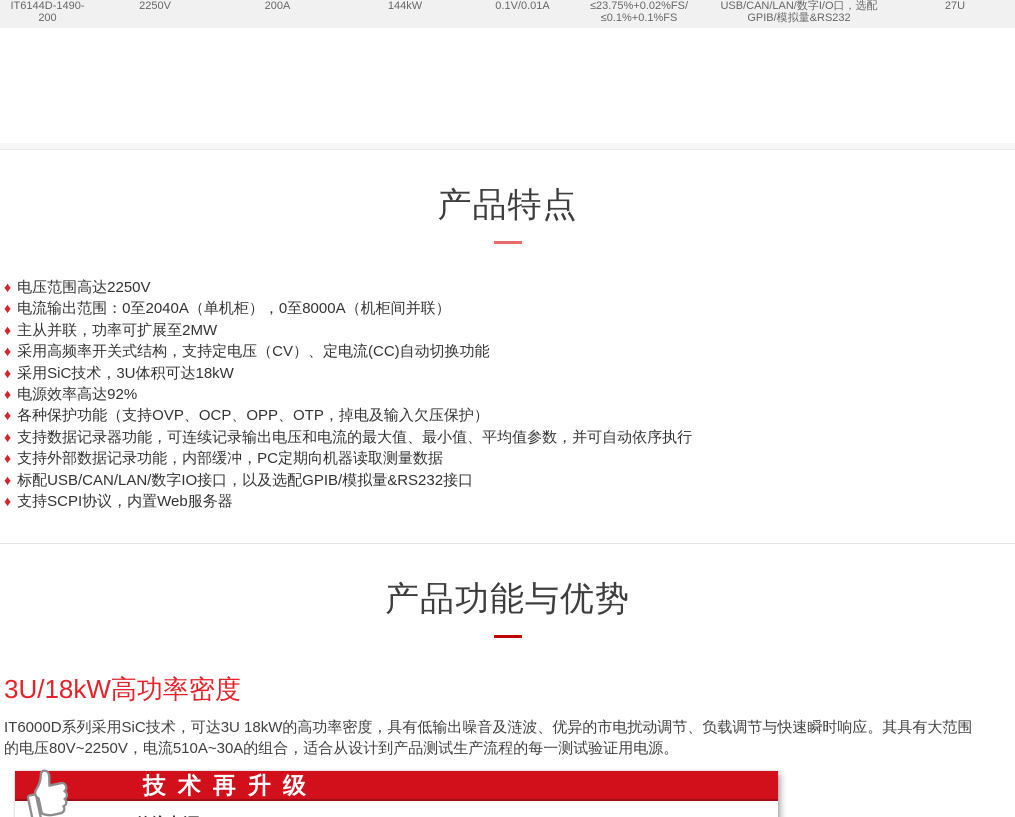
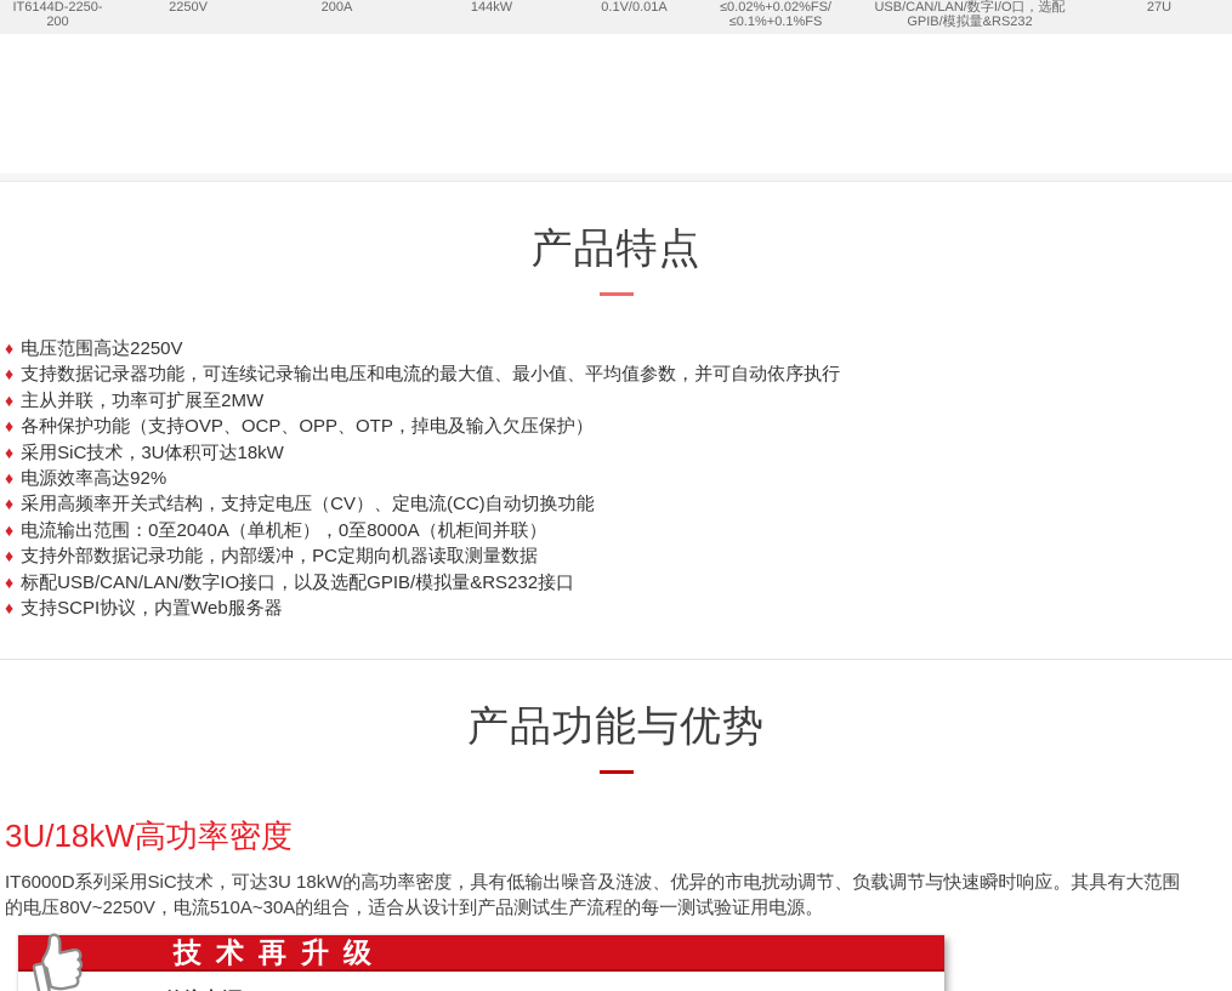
- IT6144D-1490-200
+ IT6144D-2250-200
  2250V
  200A
  144kW
  0.1V/0.01A
- ≤23.75%+0.02%FS/≤0.1%+0.1%FS
+ ≤0.02%+0.02%FS/≤0.1%+0.1%FS
  USB/CAN/LAN/数字I/O口，选配GPIB/模拟量&RS232
  27U
  产品特点
  ♦ 电压范围高达2250V
- ♦ 电流输出范围：0至2040A（单机柜），0至8000A（机柜间并联）
+ ♦ 支持数据记录器功能，可连续记录输出电压和电流的最大值、最小值、平均值参数，并可自动依序执行
  ♦ 主从并联，功率可扩展至2MW
- ♦ 采用高频率开关式结构，支持定电压（CV）、定电流(CC)自动切换功能
+ ♦ 各种保护功能（支持OVP、OCP、OPP、OTP，掉电及输入欠压保护）
  ♦ 采用SiC技术，3U体积可达18kW
  ♦ 电源效率高达92%
- ♦ 各种保护功能（支持OVP、OCP、OPP、OTP，掉电及输入欠压保护）
+ ♦ 采用高频率开关式结构，支持定电压（CV）、定电流(CC)自动切换功能
- ♦ 支持数据记录器功能，可连续记录输出电压和电流的最大值、最小值、平均值参数，并可自动依序执行
+ ♦ 电流输出范围：0至2040A（单机柜），0至8000A（机柜间并联）
  ♦ 支持外部数据记录功能，内部缓冲，PC定期向机器读取测量数据
  ♦ 标配USB/CAN/LAN/数字IO接口，以及选配GPIB/模拟量&RS232接口
  ♦ 支持SCPI协议，内置Web服务器
  产品功能与优势
  3U/18kW高功率密度
  IT6000D系列采用SiC技术，可达3U 18kW的高功率密度，具有低输出噪音及涟波、优异的市电扰动调节、负载调节与快速瞬时响应。其具有大范围的电压80V~2250V，电流510A~30A的组合，适合从设计到产品测试生产流程的每一测试验证用电源。
  技术再升级
